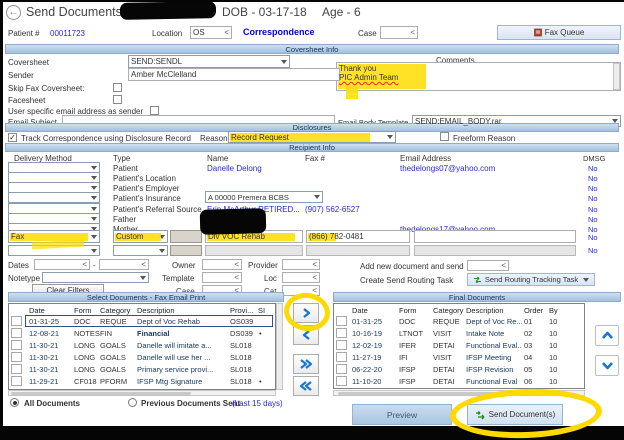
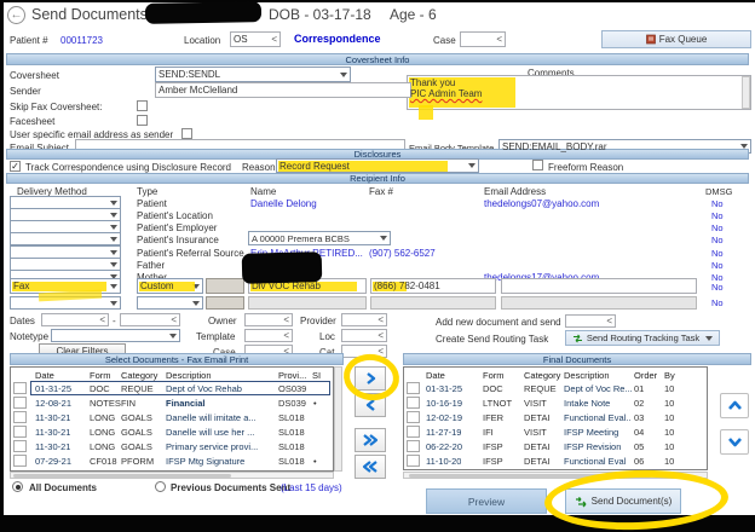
  ←
  Send Documents
  DOB - 03-17-18
  Age - 6
  Patient #
  00011723
  Location
  OS
  <
  Correspondence
  Case
  <
  Fax Queue
  Coversheet Info
  Coversheet
  SEND:SENDL
  Comments
  Thank you
  PIC Admin Team
  Sender
  Amber McClelland
  Skip Fax Coversheet:
  Facesheet
  User specific email address as sender
  SEND:EMAIL_BODY.rar
  Disclosures
  ✓
  Track Correspondence using Disclosure Record
  Reason
  Record Request
  Freeform Reason
  Recipient Info
  Delivery Method
  Type
  Name
  Fax #
  Email Address
  DMSG
  Patient
  Danelle Delong
  thedelongs07@yahoo.com
  No
  Patient's Location
  No
  Patient's Employer
  No
  Patient's Insurance
  A 00000 Premera BCBS
  No
  Patient's Referral Source
  (907) 562-6527
  No
  Father
  No
  No
  Fax
  Custom
  Div VOC Rehab
  (866) 782-0481
  No
  No
  Dates
  <
  -
  <
  Owner
  <
  Provider
  <
  Notetype
  Template
  <
  Loc
  <
  Clear Filters
  <
  <
  Add new document and send
  <
  Create Send Routing Task
  Send Routing Tracking Task
  Select Documents - Fax Email Print
  Date
  Form
  Category
  Description
  Provi...
  SI
  01-31-25
  DOC
  REQUE
  Dept of Voc Rehab
  OS039
  12-08-21
  NOTES
  FIN
  Financial
  DS039
  •
  11-30-21
  LONG
  GOALS
  Danelle will imitate a...
  SL018
  11-30-21
  LONG
  GOALS
  Danelle will use her ...
  SL018
  11-30-21
  LONG
  GOALS
  Primary service provi...
  SL018
- 11-29-21
+ 07-29-21
  CF018
  PFORM
  IFSP Mtg Signature
  SL018
  •
  Final Documents
  Date
  Form
  Category
  Description
  Order
  By
  01-31-25
  DOC
  REQUE
  Dept of Voc Re...
  01
  10
  10-16-19
  LTNOT
  VISIT
  Intake Note
  02
  10
  12-02-19
  IFER
  DETAI
  Functional Eval..
  03
  10
  11-27-19
  IFI
  VISIT
  IFSP Meeting
  04
  10
  06-22-20
  IFSP
  DETAI
  IFSP Revision
  05
  10
  11-10-20
  IFSP
  DETAI
  Functional Eval
  06
  10
  All Documents
  Previous Documents Sent
  (Last 15 days)
  Preview
  Send Document(s)
